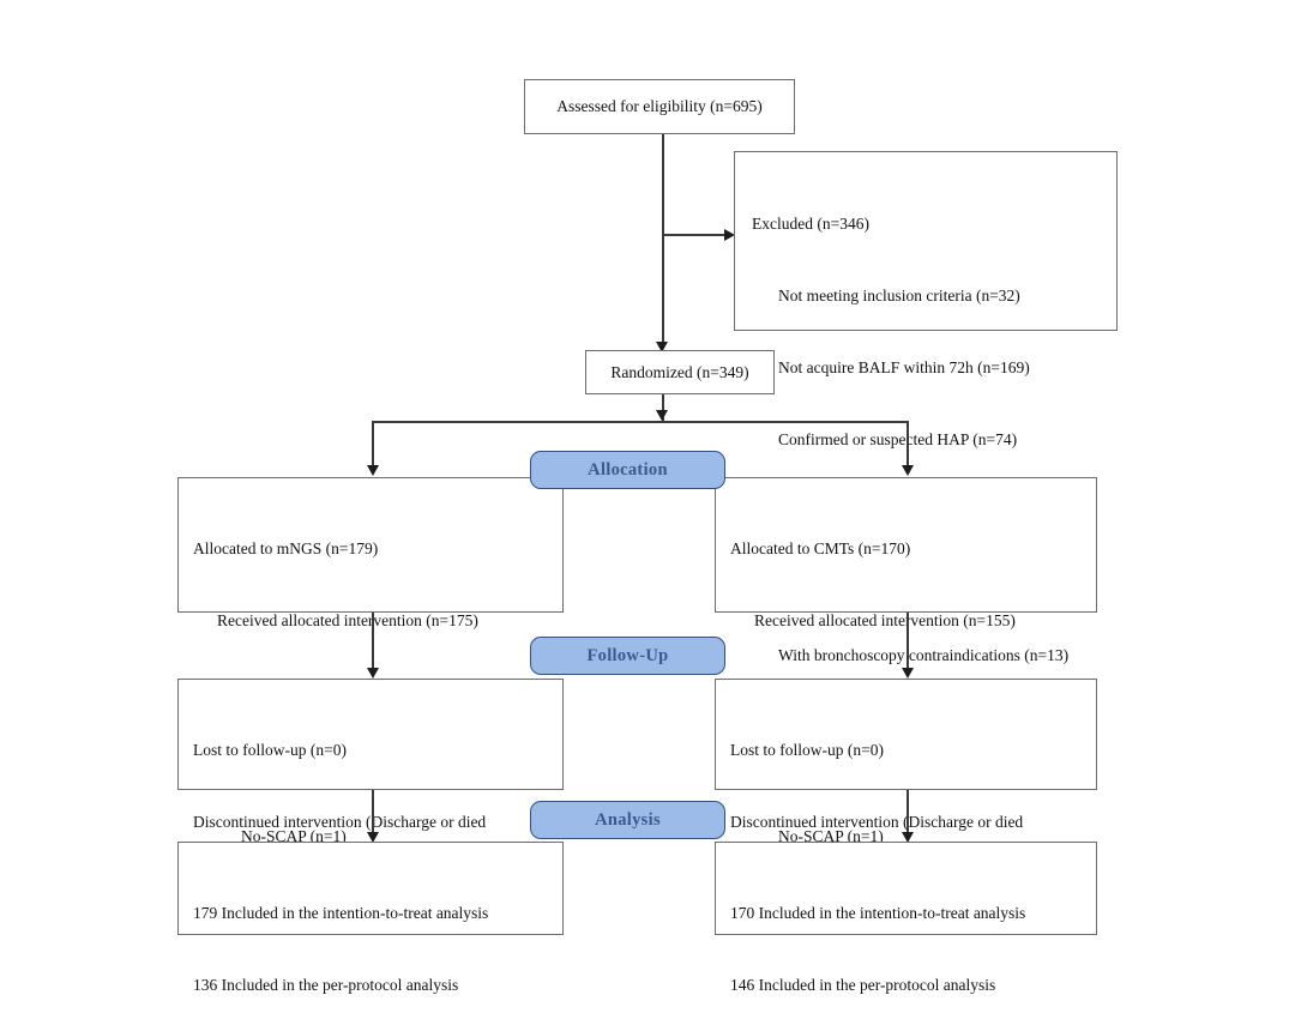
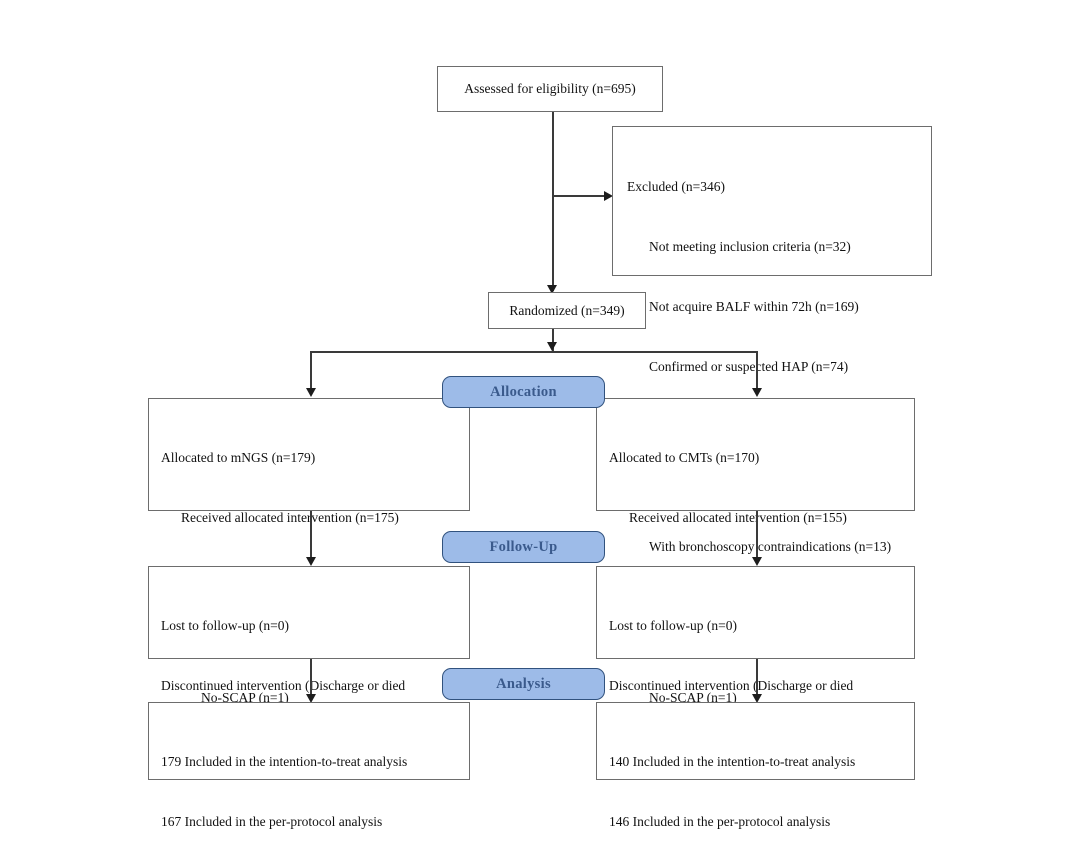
  Assessed for eligibility (n=695)
  Excluded (n=346)
  Not meeting inclusion criteria (n=32)
  Not acquire BALF within 72h (n=169)
  Confirmed or suspected HAP (n=74)
  With bronchoscopy contraindications (n=13)
  Randomized (n=349)
  Allocation
  Allocated to mNGS (n=179)
  Received allocated intevention (n=175)
  No-SCAP (n=1)
  Allocated to CMTs (n=170)
  Received allocated intevention (n=155)
  No-SCAP (n=1)
  Follow-Up
  Lost to follow-up (n=0)
  Discontinued intervention (Discharge or died
  Lost to follow-up (n=0)
  Discontinued interventionDischarge or died
  Analysis
  179 Included in the intention-to-treat analysis
- 136 Included in the per-protocol analysis
+ 167 Included in the per-protocol analysis
- 170 Included in the intention-to-treat analysis
+ 140 Included in the intention-to-treat analysis
  146 Included in the per-protocol analysis
